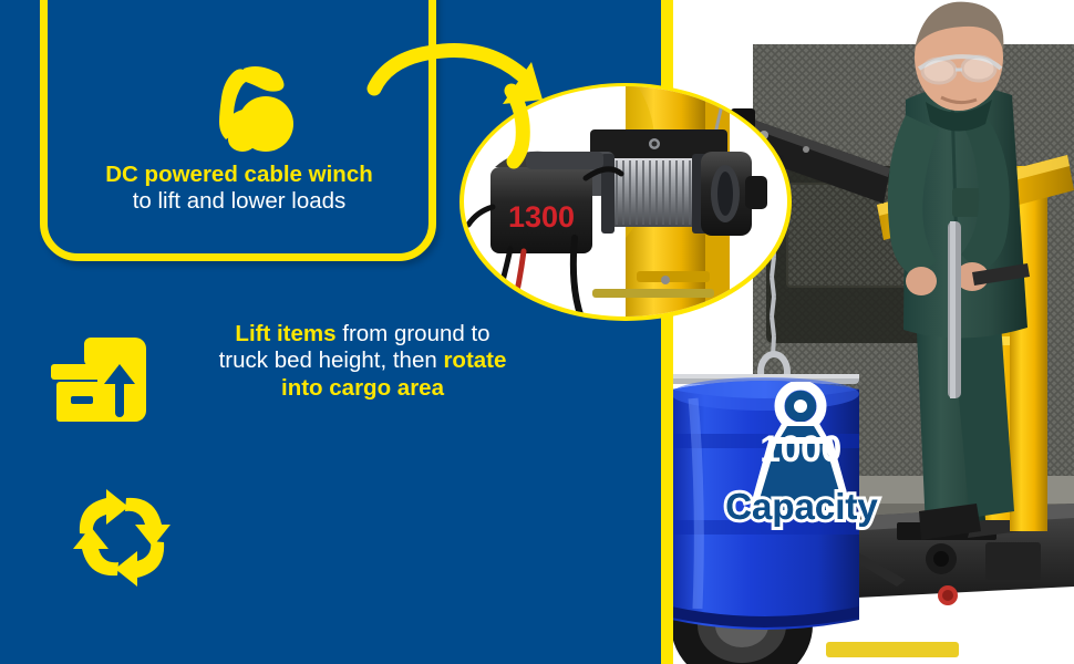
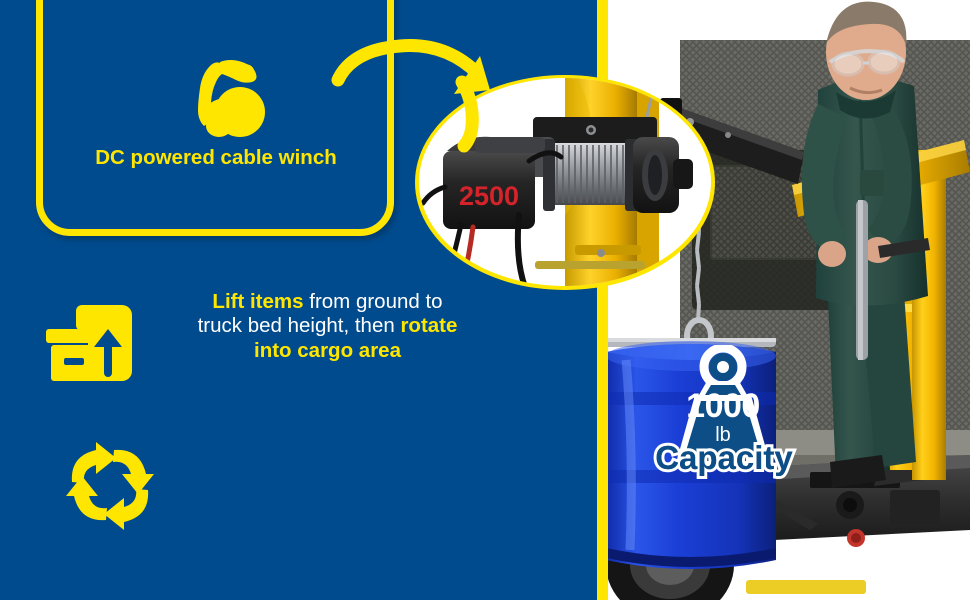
- 1300
+ 2500
  DC powered cable winch
- to lift and lower loads
  Lift items from ground to
  truck bed height, then rotate
  into cargo area
  1000
+ lb
  Capacity
